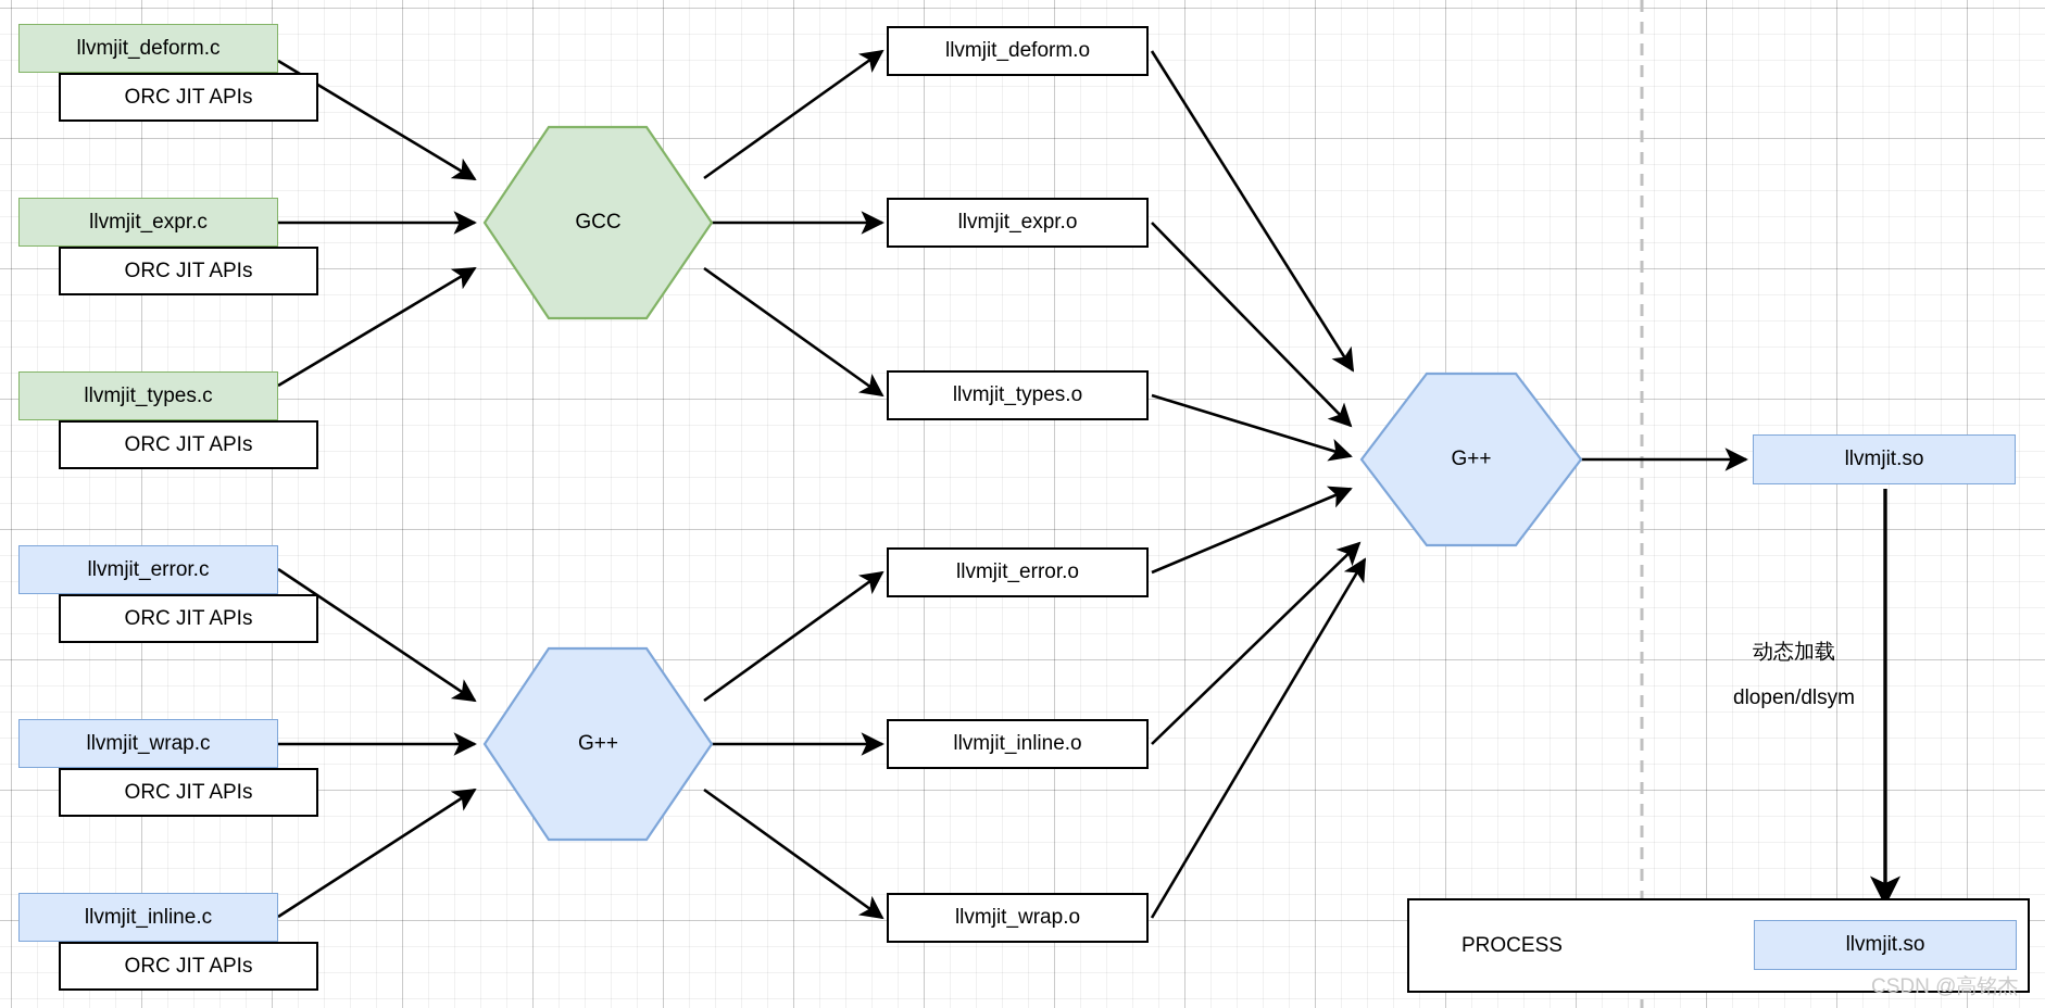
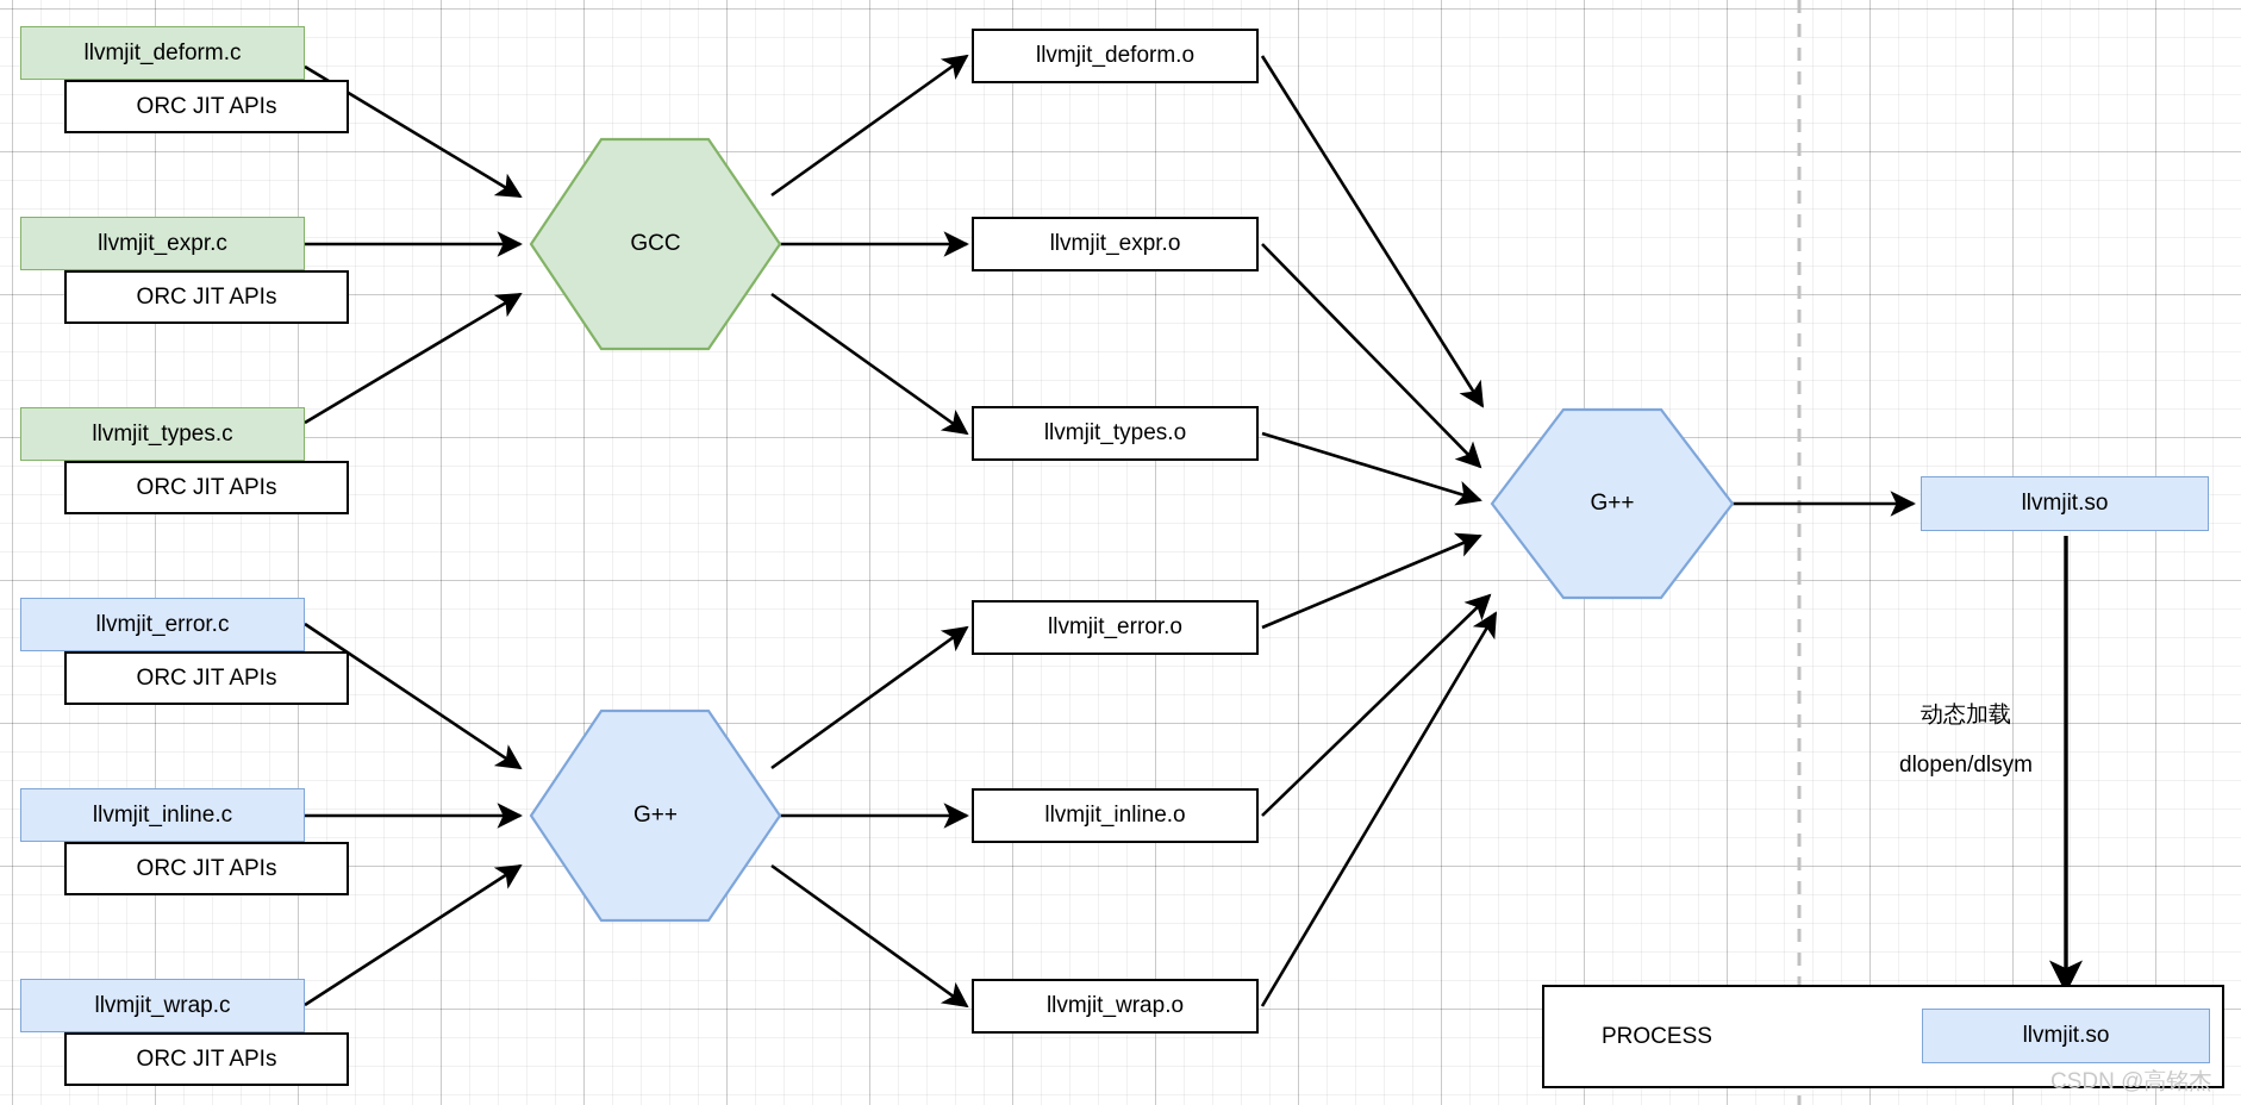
  GCC
  G++
  G++
  llvmjit_deform.c
  ORC JIT APIs
  llvmjit_expr.c
  ORC JIT APIs
  llvmjit_types.c
  ORC JIT APIs
  llvmjit_error.c
  ORC JIT APIs
- llvmjit_wrap.c
+ llvmjit_inline.c
  ORC JIT APIs
- llvmjit_inline.c
+ llvmjit_wrap.c
  ORC JIT APIs
  llvmjit_deform.o
  llvmjit_expr.o
  llvmjit_types.o
  llvmjit_error.o
  llvmjit_inline.o
  llvmjit_wrap.o
  llvmjit.so
  动态加载
  dlopen/dlsym
  PROCESS
  llvmjit.so
  CSDN @高铭杰
